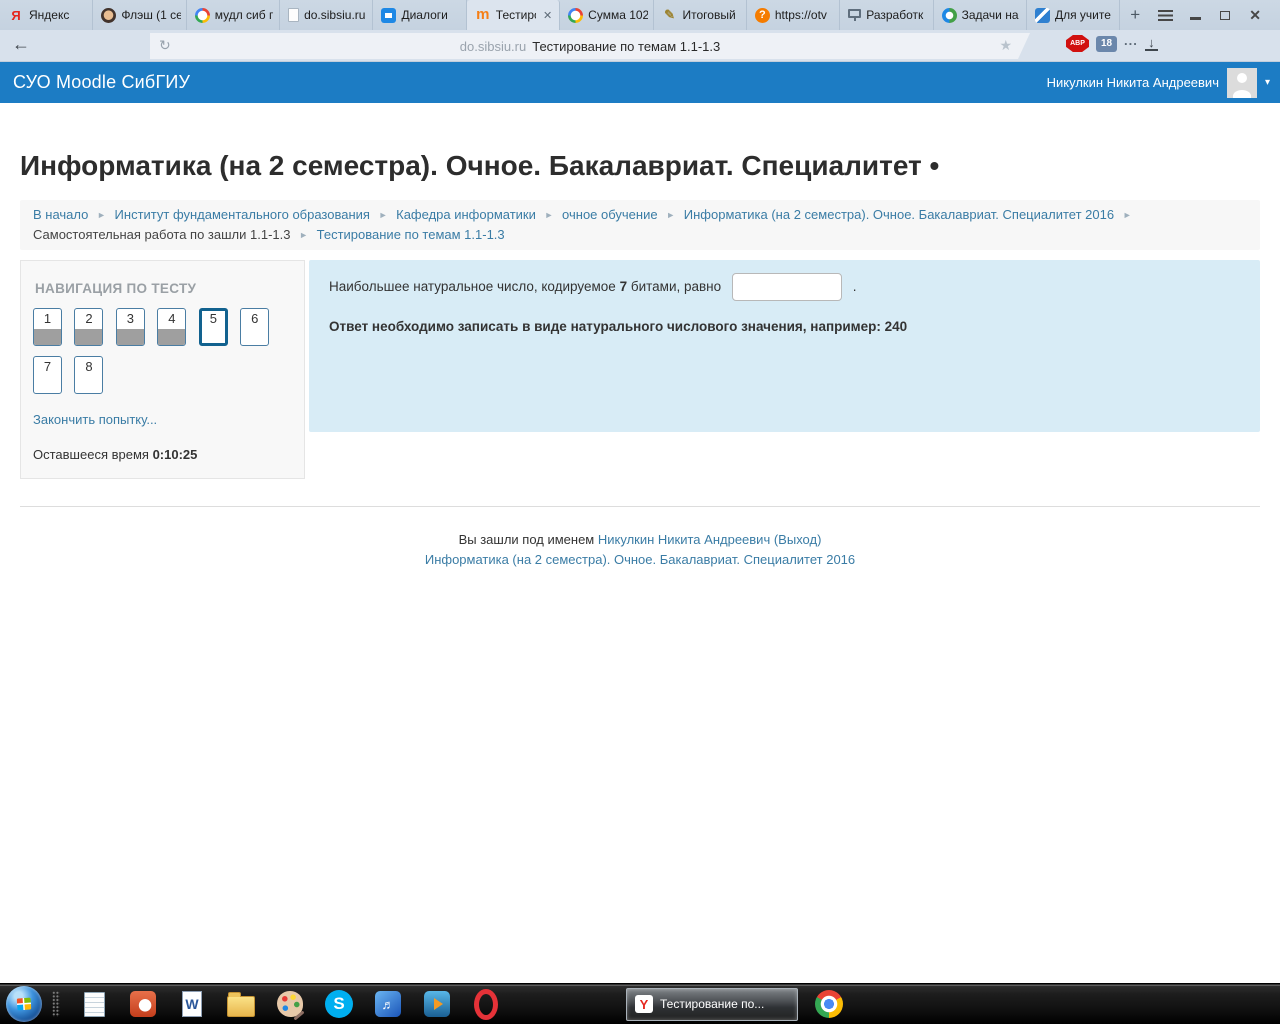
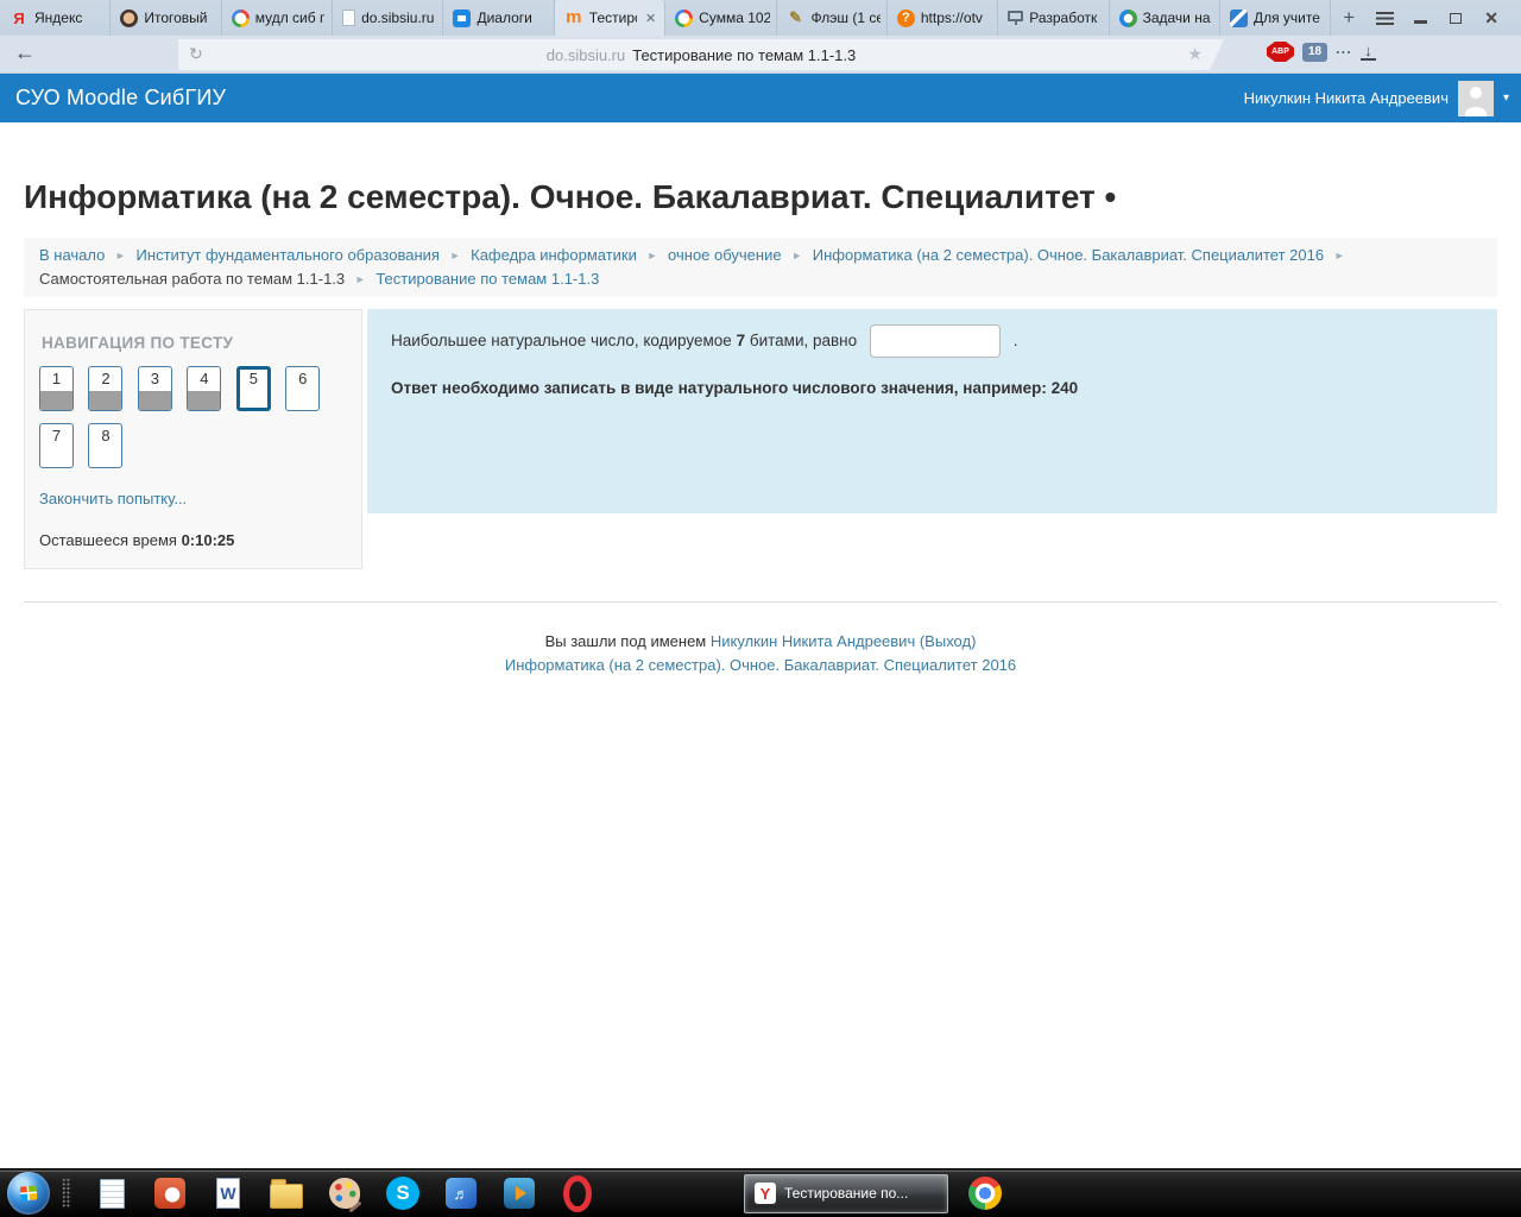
  Яндекс
- Флэш (1 се
+ Итоговый
  мудл сиб г
  do.sibsiu.ru
  Диалоги
  Тестир
  ✕
  Сумма 102
- Итоговый
+ Флэш (1 се
  https://otv
  Разработк
  Задачи на
  Для учите
  +
  ✕
  ←
  ↻
  do.sibsiu.ru
  Тестирование по темам 1.1-1.3
  ★
  18
  ...
  ↓
  СУО Moodle СибГИУ
  Никулкин Никита Андреевич
  ▾
  Информатика (на 2 семестра). Очное. Бакалавриат. Специалитет •
- В начало ► Институт фундаментального образования ► Кафедра информатики ► очное обучение ► Информатика (на 2 семестра). Очное. Бакалавриат. Специалитет 2016 ► Самостоятельная работа по зашли 1.1-1.3 ► Тестирование по темам 1.1-1.3
+ В начало ► Институт фундаментального образования ► Кафедра информатики ► очное обучение ► Информатика (на 2 семестра). Очное. Бакалавриат. Специалитет 2016 ► Самостоятельная работа по темам 1.1-1.3 ► Тестирование по темам 1.1-1.3
  НАВИГАЦИЯ ПО ТЕСТУ
  1 2 3 4 5 6 7 8
  Закончить попытку...
  Оставшееся время 0:10:25
  Наибольшее натуральное число, кодируемое 7 битами, равно .
  Ответ необходимо записать в виде натурального числового значения, например: 240
  Вы зашли под именем Никулкин Никита Андреевич (Выход)
  Информатика (на 2 семестра). Очное. Бакалавриат. Специалитет 2016
  Тестирование по...
